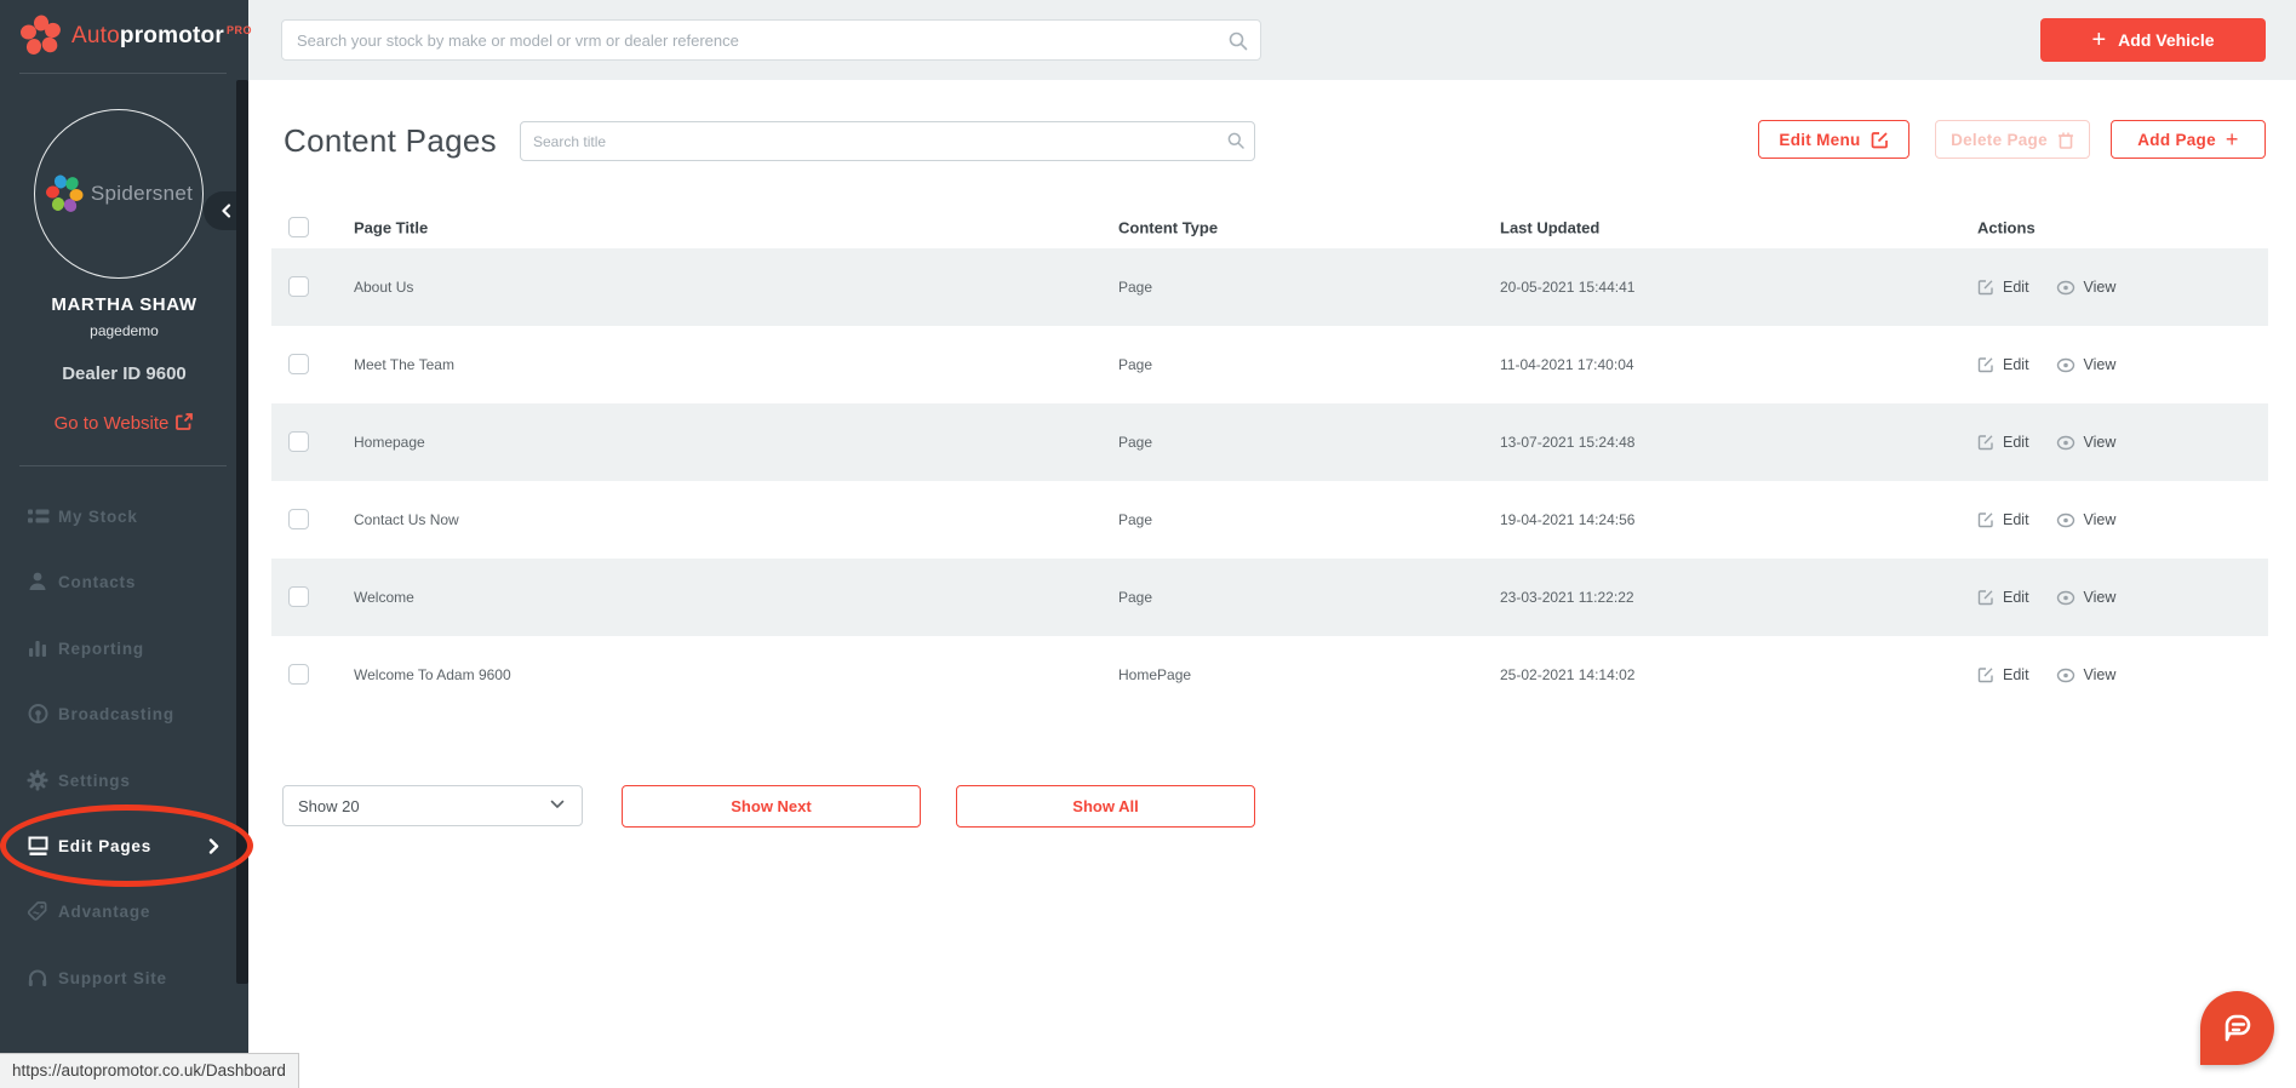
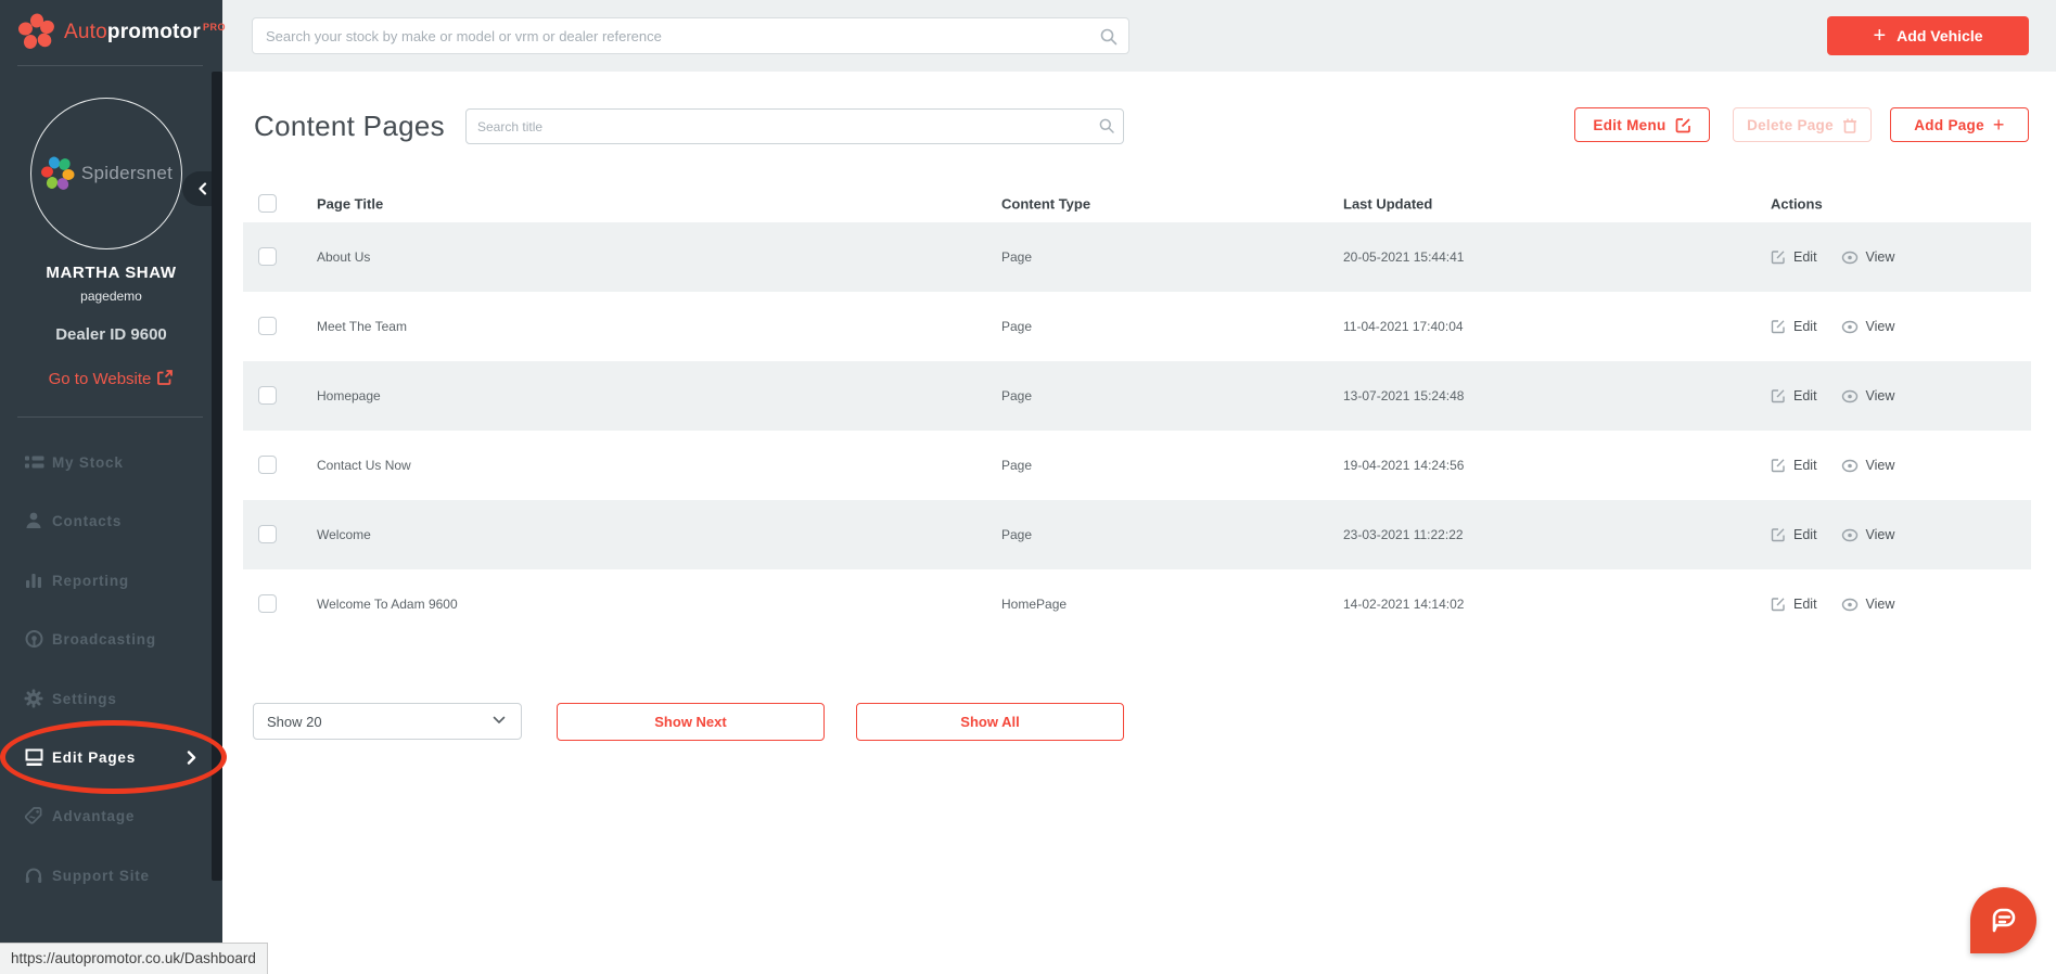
  Autopromotor PRO
  Spidersnet
  MARTHA SHAW
  pagedemo
  Dealer ID 9600
  Go to Website
  My Stock
  Contacts
  Reporting
  Broadcasting
  Settings
  Edit Pages
  Advantage
  Support Site
  Search your stock by make or model or vrm or dealer reference
  +
  Add Vehicle
  Content Pages
  Search title
  Edit Menu
  Delete Page
  Add Page
  +
  Page Title
  Content Type
  Last Updated
  Actions
  About Us
  Page
  20-05-2021 15:44:41
  Edit
  View
  Meet The Team
  Page
  11-04-2021 17:40:04
  Edit
  View
  Homepage
  Page
  13-07-2021 15:24:48
  Edit
  View
  Contact Us Now
  Page
  19-04-2021 14:24:56
  Edit
  View
  Welcome
  Page
  23-03-2021 11:22:22
  Edit
  View
  Welcome To Adam 9600
  HomePage
- 25-02-2021 14:14:02
+ 14-02-2021 14:14:02
  Edit
  View
  Show 20
  Show Next
  Show All
  https://autopromotor.co.uk/Dashboard
